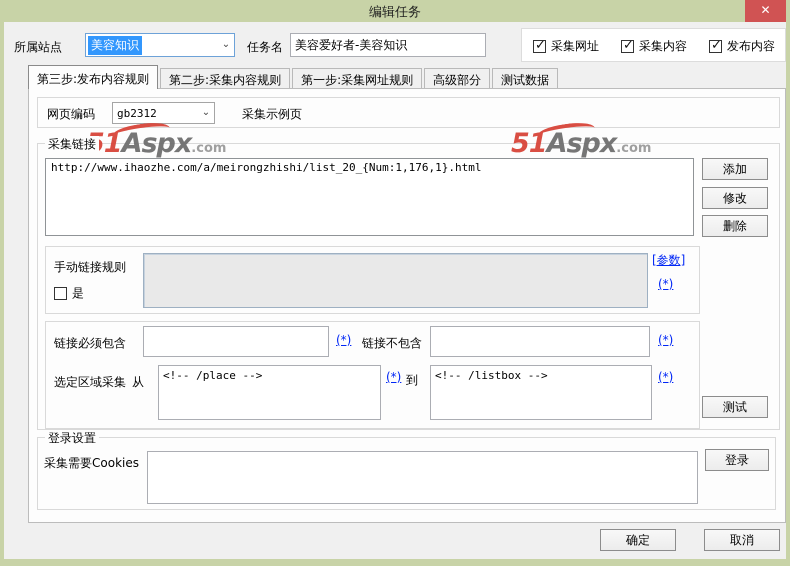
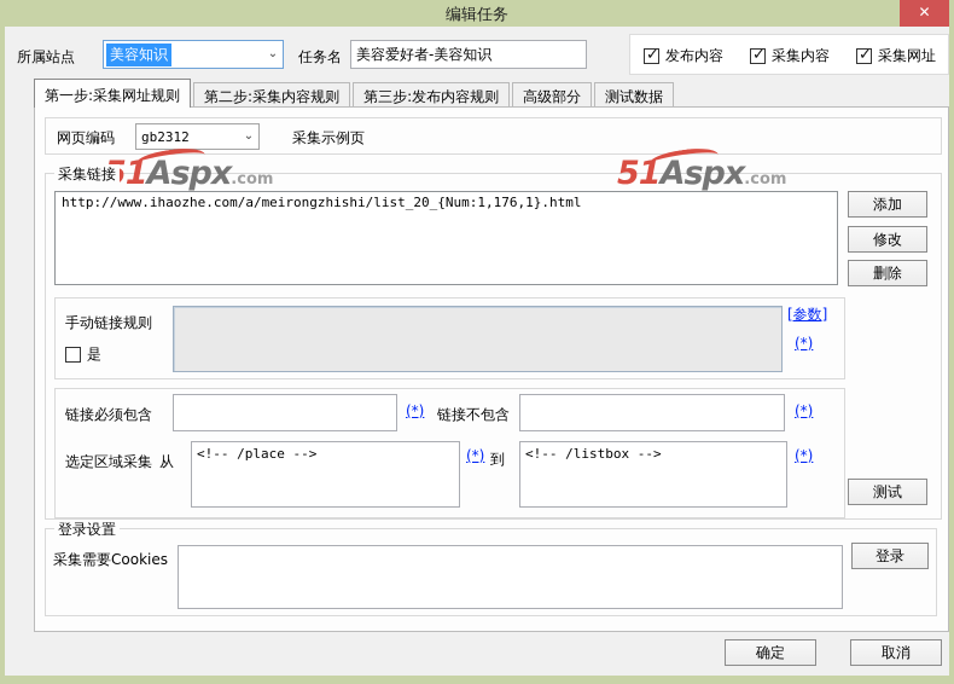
  编辑任务
  ✕
  所属站点
  美容知识
  ⌄
  任务名
  美容爱好者-美容知识
- 采集网址
+ 发布内容
  采集内容
- 发布内容
+ 采集网址
- 第三步:发布内容规则
+ 第一步:采集网址规则
  第二步:采集内容规则
- 第一步:采集网址规则
+ 第三步:发布内容规则
  高级部分
  测试数据
  网页编码
  gb2312
  ⌄
  采集示例页
  1Aspx.com
  51Aspx.com
  采集链接
  http://www.ihaozhe.com/a/meirongzhishi/list_20_{Num:1,176,1}.html
  添加
  修改
  删除
  手动链接规则
  是
  [参数]
  (*)
  链接必须包含
  (*)
  链接不包含
  (*)
  选定区域采集
  从
  <!-- /place -->
  (*)
  到
  <!-- /listbox -->
  (*)
  测试
  登录设置
  采集需要Cookies
  登录
  确定
  取消
